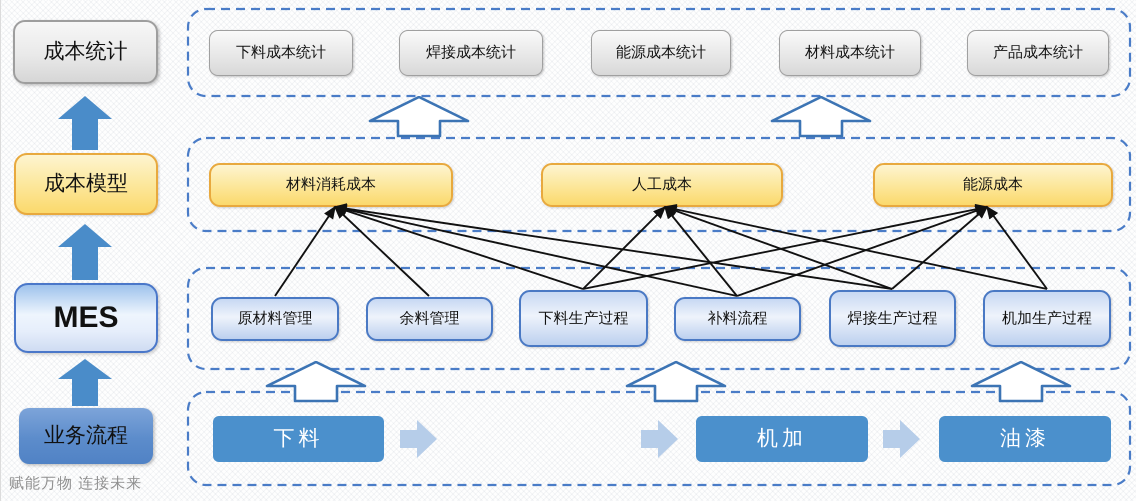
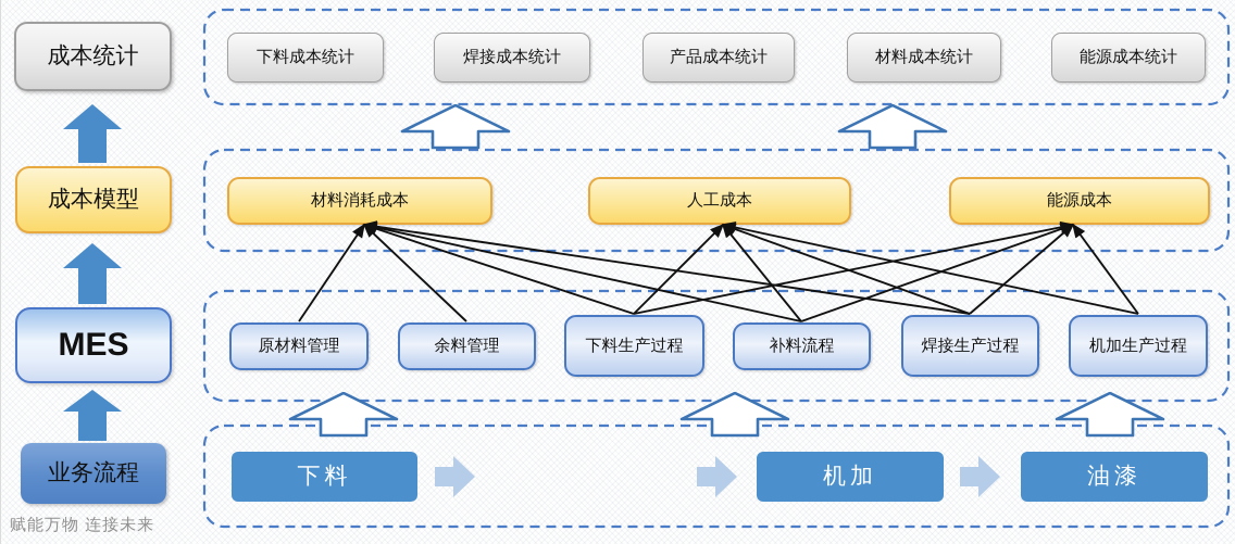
  成本统计
  成本模型
  MES
  业务流程
  下料成本统计
  焊接成本统计
- 能源成本统计
+ 产品成本统计
  材料成本统计
- 产品成本统计
+ 能源成本统计
  材料消耗成本
  人工成本
  能源成本
  原材料管理
  余料管理
  下料生产过程
  补料流程
  焊接生产过程
  机加生产过程
  下料
  机加
  油漆
  赋能万物 连接未来
